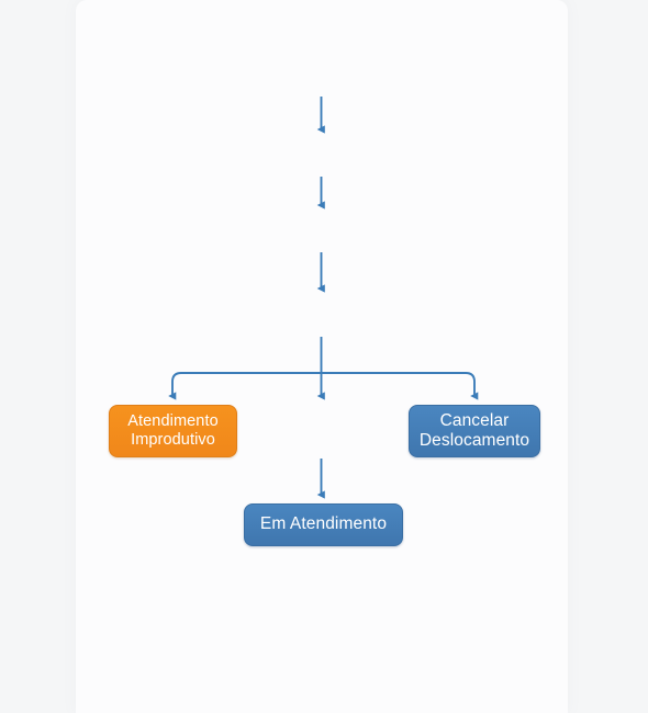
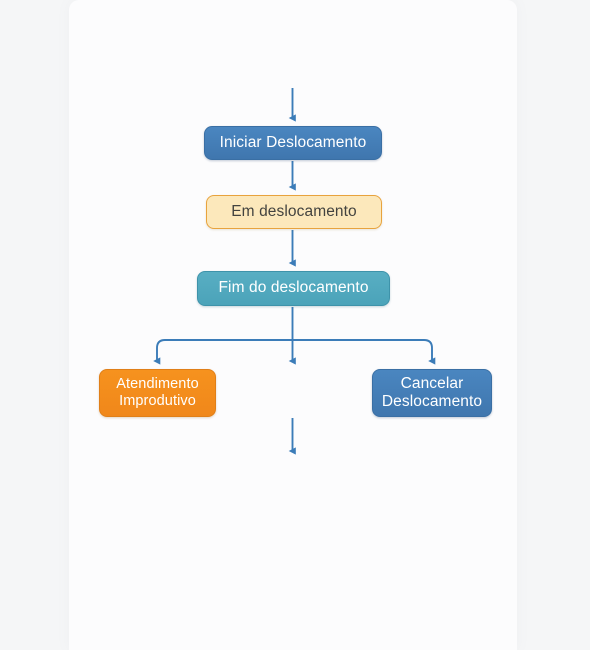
+ Iniciar Deslocamento
+ Em deslocamento
+ Fim do deslocamento
  Atendimento
  Improdutivo
  Cancelar
  Deslocamento
- Em Atendimento
